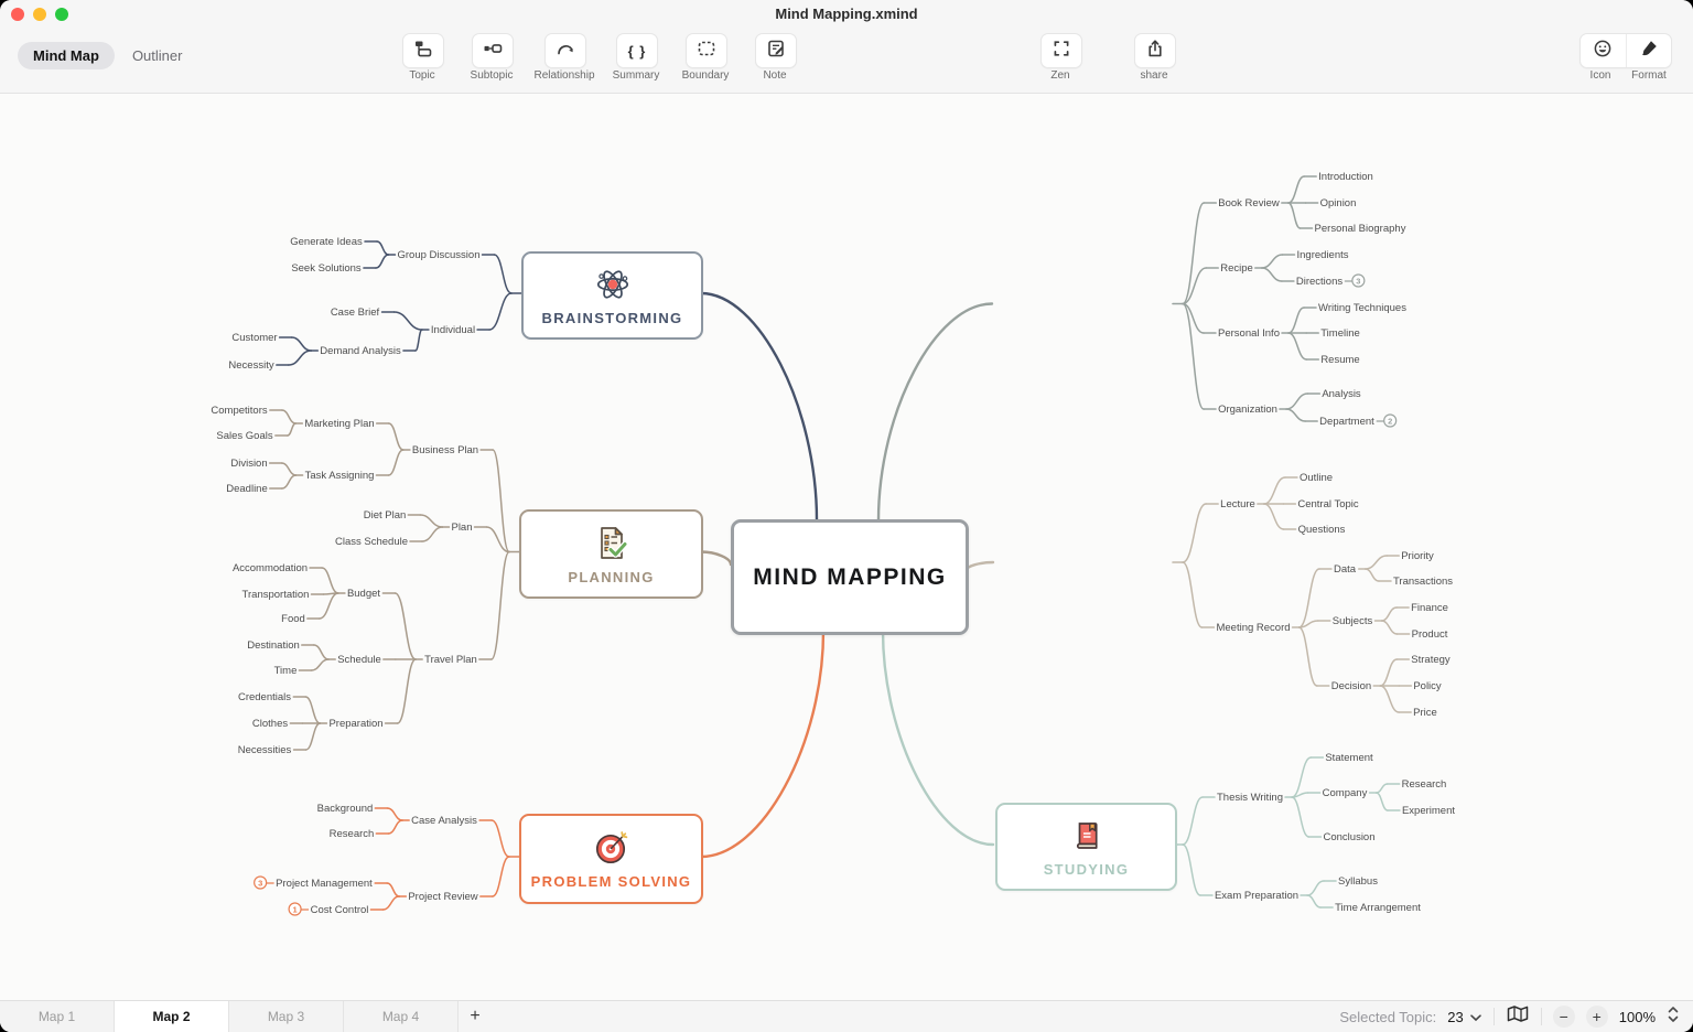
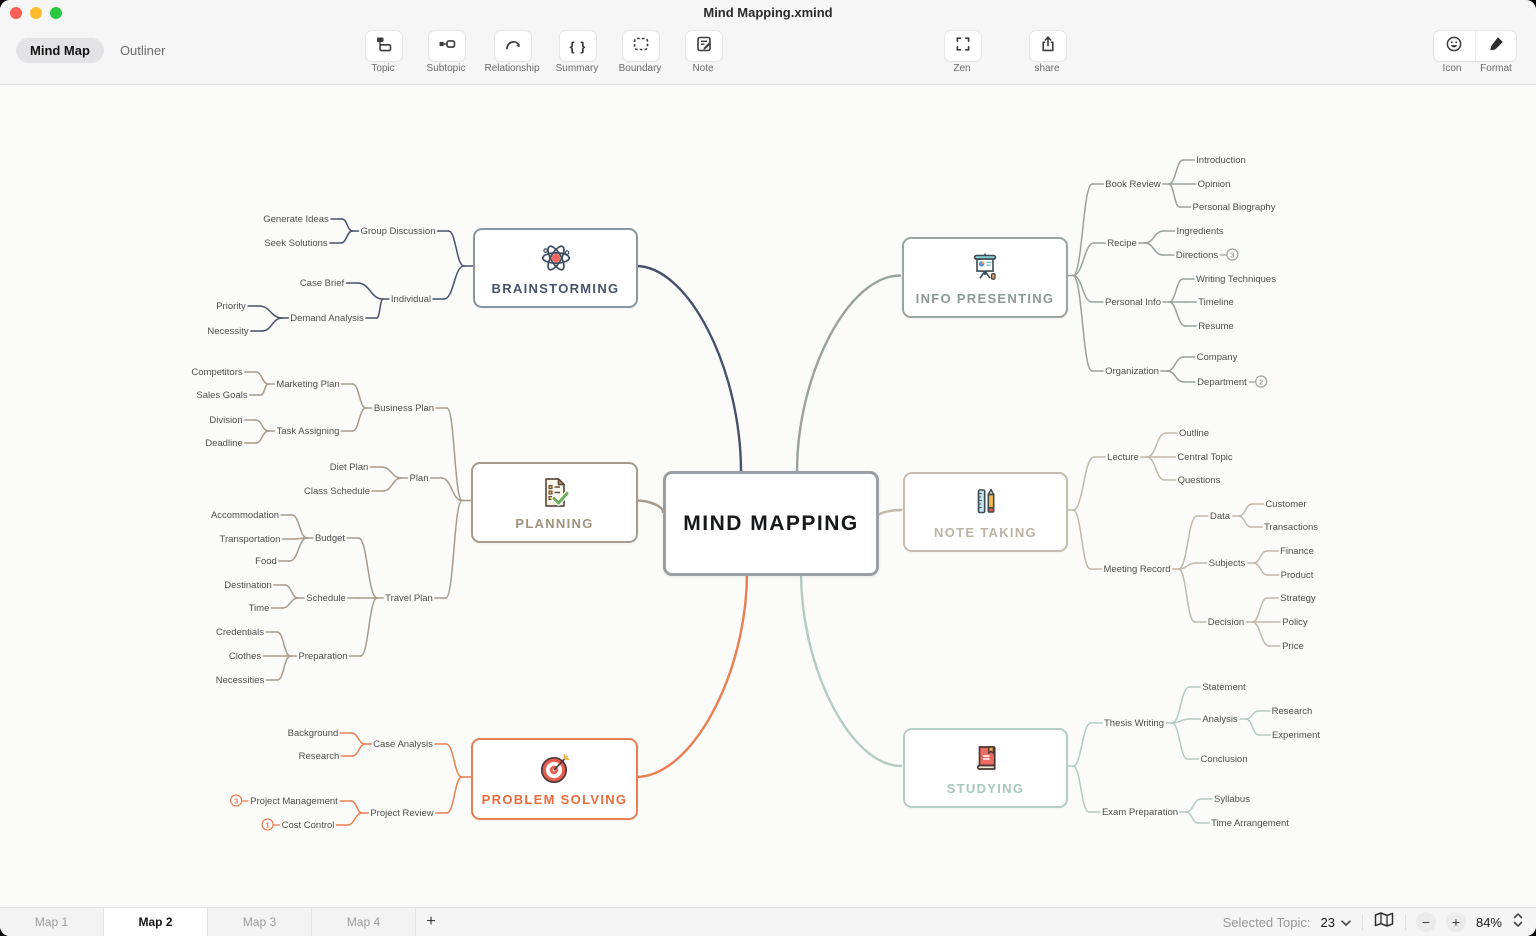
  Mind Mapping.xmind
  Mind Map
  Outliner
  Topic
  Subtopic
  Relationship
  { }
  Summary
  Boundary
  Note
  Zen
  share
  Icon
  Format
  Group Discussion
  Generate Ideas
  Seek Solutions
  Individual
  Case Brief
  Demand Analysis
- Customer
+ Priority
  Necessity
  Business Plan
  Marketing Plan
  Competitors
  Sales Goals
  Task Assigning
  Division
  Deadline
  Plan
  Diet Plan
  Class Schedule
  Travel Plan
  Budget
  Accommodation
  Transportation
  Food
  Schedule
  Destination
  Time
  Preparation
  Credentials
  Clothes
  Necessities
  Case Analysis
  Background
  Research
  Project Review
  Project Management
  3
  Cost Control
  1
  Book Review
  Introduction
  Opinion
  Personal Biography
  Recipe
  Ingredients
  Directions
  3
  Personal Info
  Writing Techniques
  Timeline
  Resume
  Organization
- Analysis
+ Company
  Department
  2
  Lecture
  Outline
  Central Topic
  Questions
  Meeting Record
  Data
- Priority
+ Customer
  Transactions
  Subjects
  Finance
  Product
  Decision
  Strategy
  Policy
  Price
  Thesis Writing
  Statement
- Company
+ Analysis
  Research
  Experiment
  Conclusion
  Exam Preparation
  Syllabus
  Time Arrangement
  MIND MAPPING
  BRAINSTORMING
  PLANNING
  PROBLEM SOLVING
+ INFO PRESENTING
+ NOTE TAKING
  STUDYING
  Map 1
  Map 2
  Map 3
  Map 4
  +
  Selected Topic:
  23
  −
  +
- 100%
+ 84%
